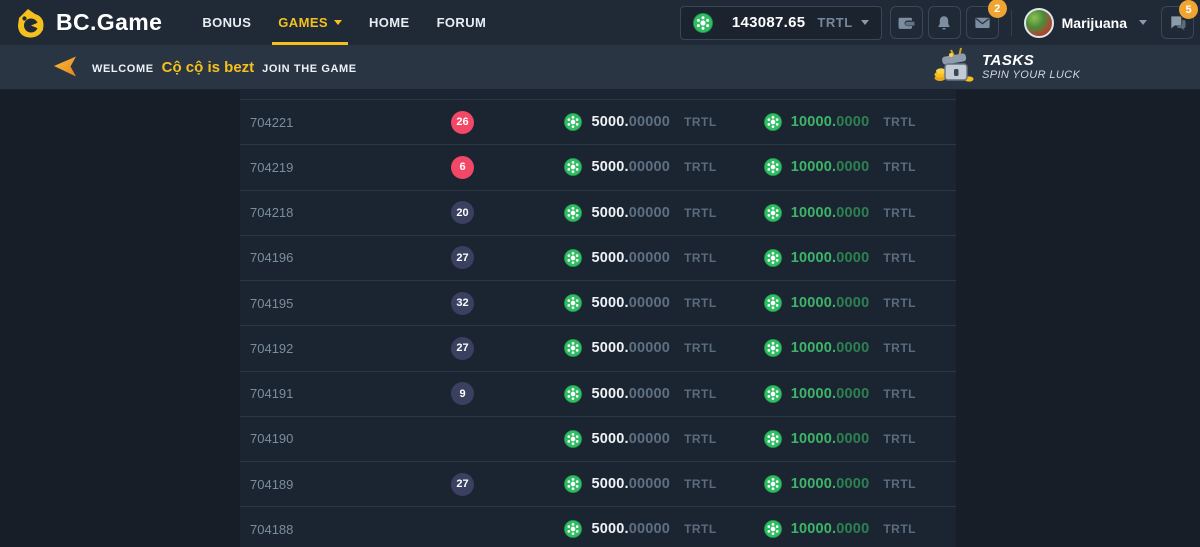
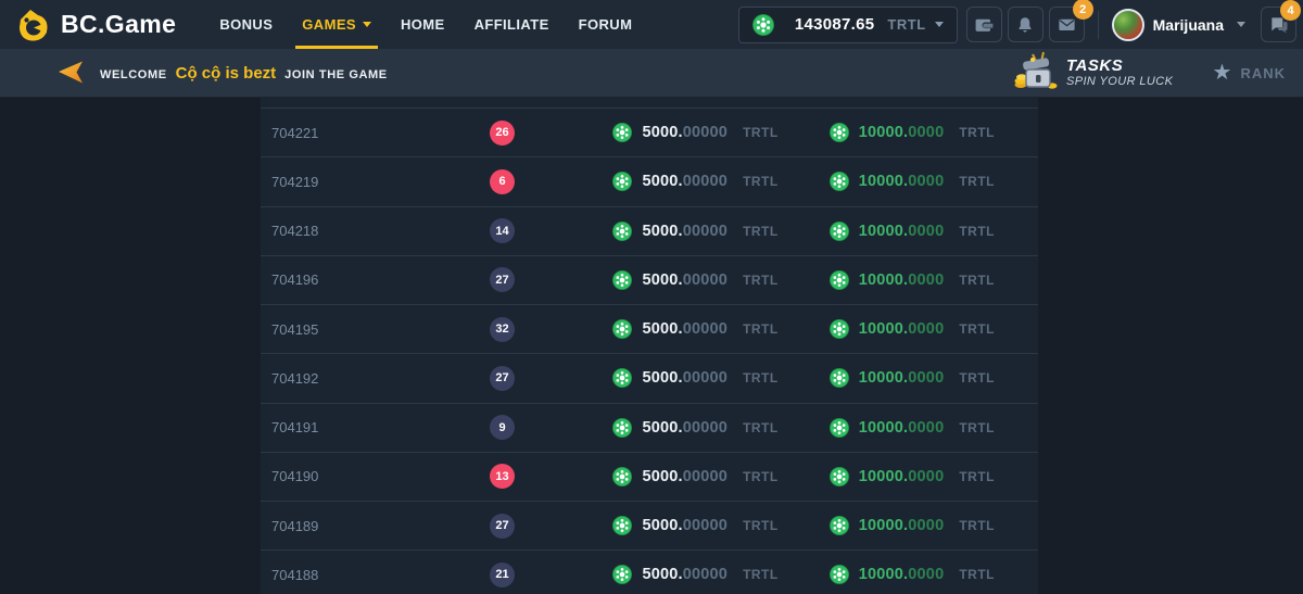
  BC.Game
  BONUS
  GAMES
  HOME
+ AFFILIATE
  FORUM
  143087.65
  TRTL
  2
  Marijuana
- 5
+ 4
  WELCOME
  Cộ cộ is bezt
  JOIN THE GAME
  TASKS
  SPIN YOUR LUCK
+ ★
+ RANK
  704221
  26
  5000.
  00000
  TRTL
  10000.
  0000
  TRTL
  704219
  6
  5000.
  00000
  TRTL
  10000.
  0000
  TRTL
  704218
- 20
+ 14
  5000.
  00000
  TRTL
  10000.
  0000
  TRTL
  704196
  27
  5000.
  00000
  TRTL
  10000.
  0000
  TRTL
  704195
  32
  5000.
  00000
  TRTL
  10000.
  0000
  TRTL
  704192
  27
  5000.
  00000
  TRTL
  10000.
  0000
  TRTL
  704191
  9
  5000.
  00000
  TRTL
  10000.
  0000
  TRTL
  704190
+ 13
  5000.
  00000
  TRTL
  10000.
  0000
  TRTL
  704189
  27
  5000.
  00000
  TRTL
  10000.
  0000
  TRTL
  704188
+ 21
  5000.
  00000
  TRTL
  10000.
  0000
  TRTL
